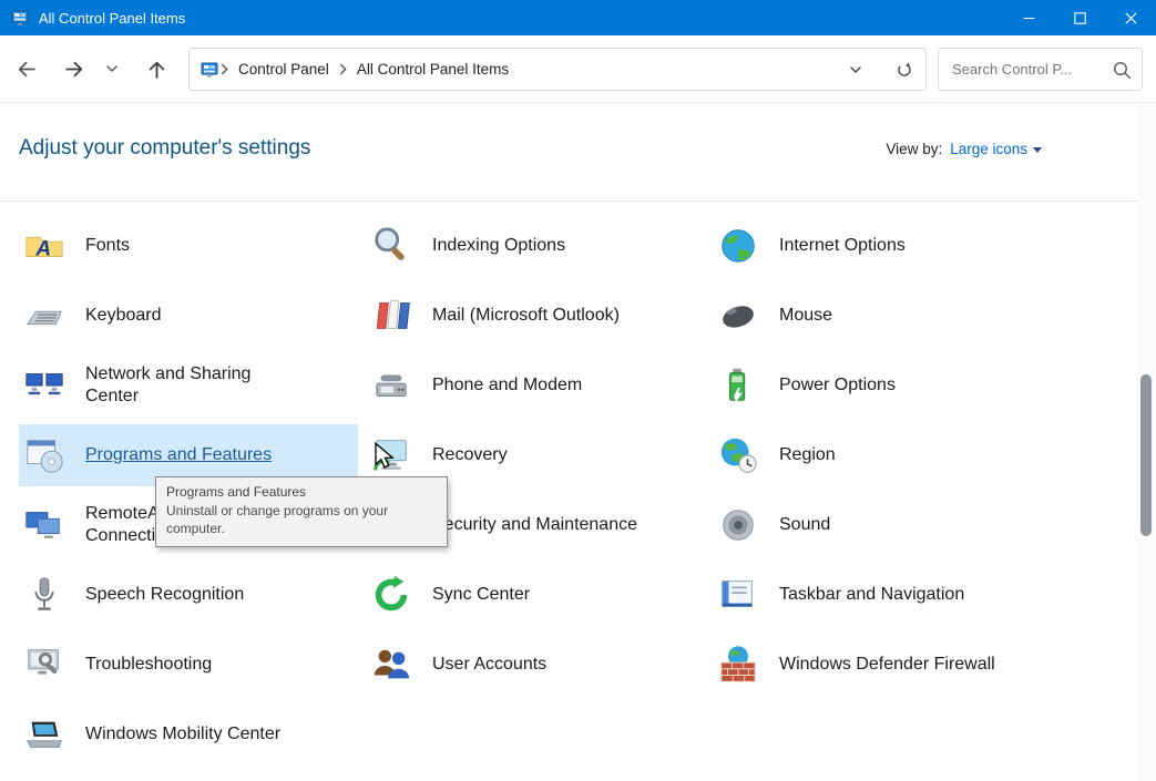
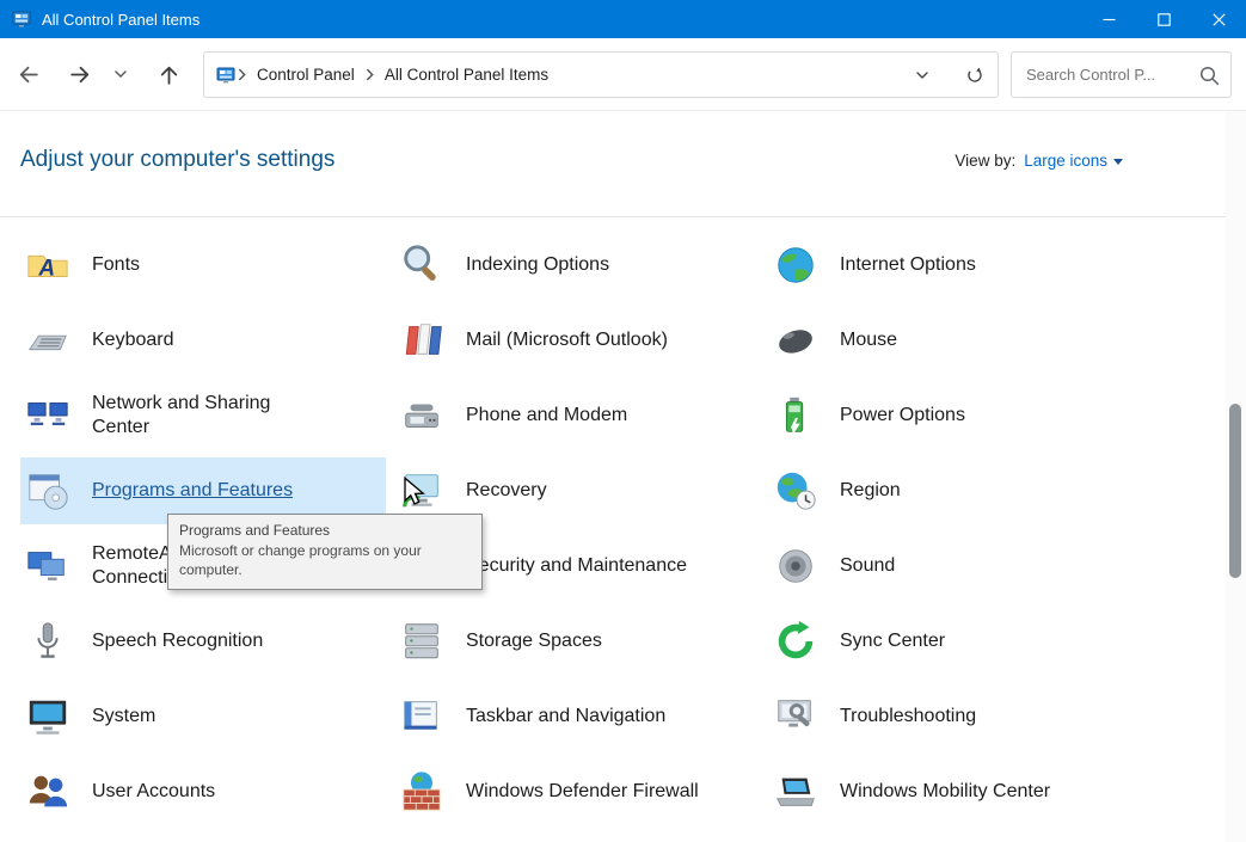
  All Control Panel Items
  Control Panel
  All Control Panel Items
  Search Control P...
  Adjust your computer's settings
  View by:
  Large icons
  A
  Fonts
  Indexing Options
  Internet Options
  Keyboard
  Mail (Microsoft Outlook)
  Mouse
  Network and Sharing Center
  Phone and Modem
  Power Options
  Programs and Features
  Recovery
  Region
  ecurity and Maintenance
  Sound
  Speech Recognition
+ Storage Spaces
  Sync Center
+ System
  Taskbar and Navigation
  Troubleshooting
  User Accounts
  Windows Defender Firewall
  Windows Mobility Center
  Programs and Features
- Uninstall or change programs on your computer.
+ Microsoft or change programs on your computer.
